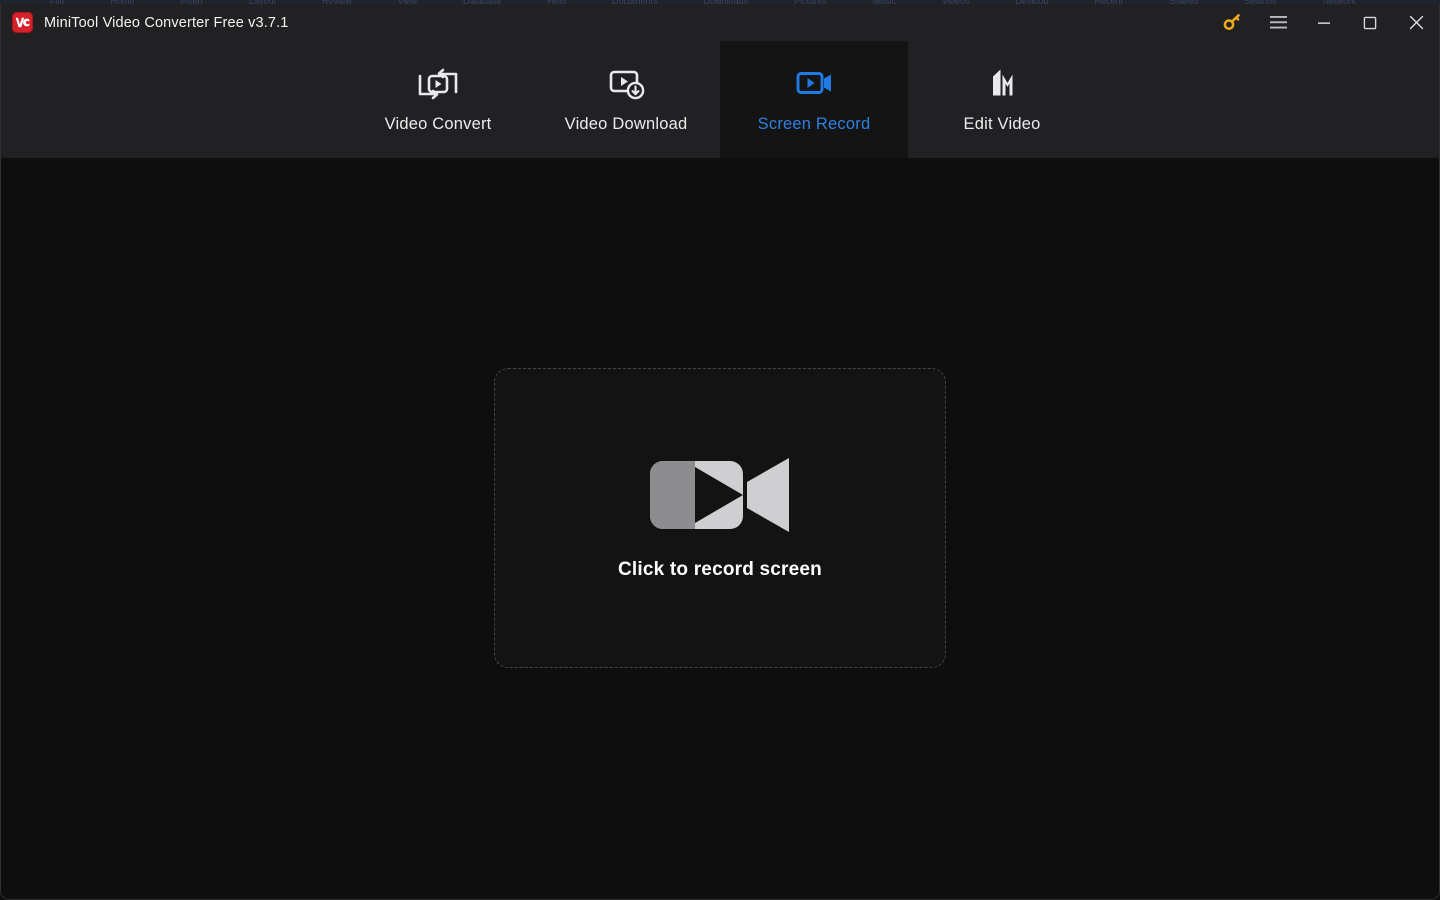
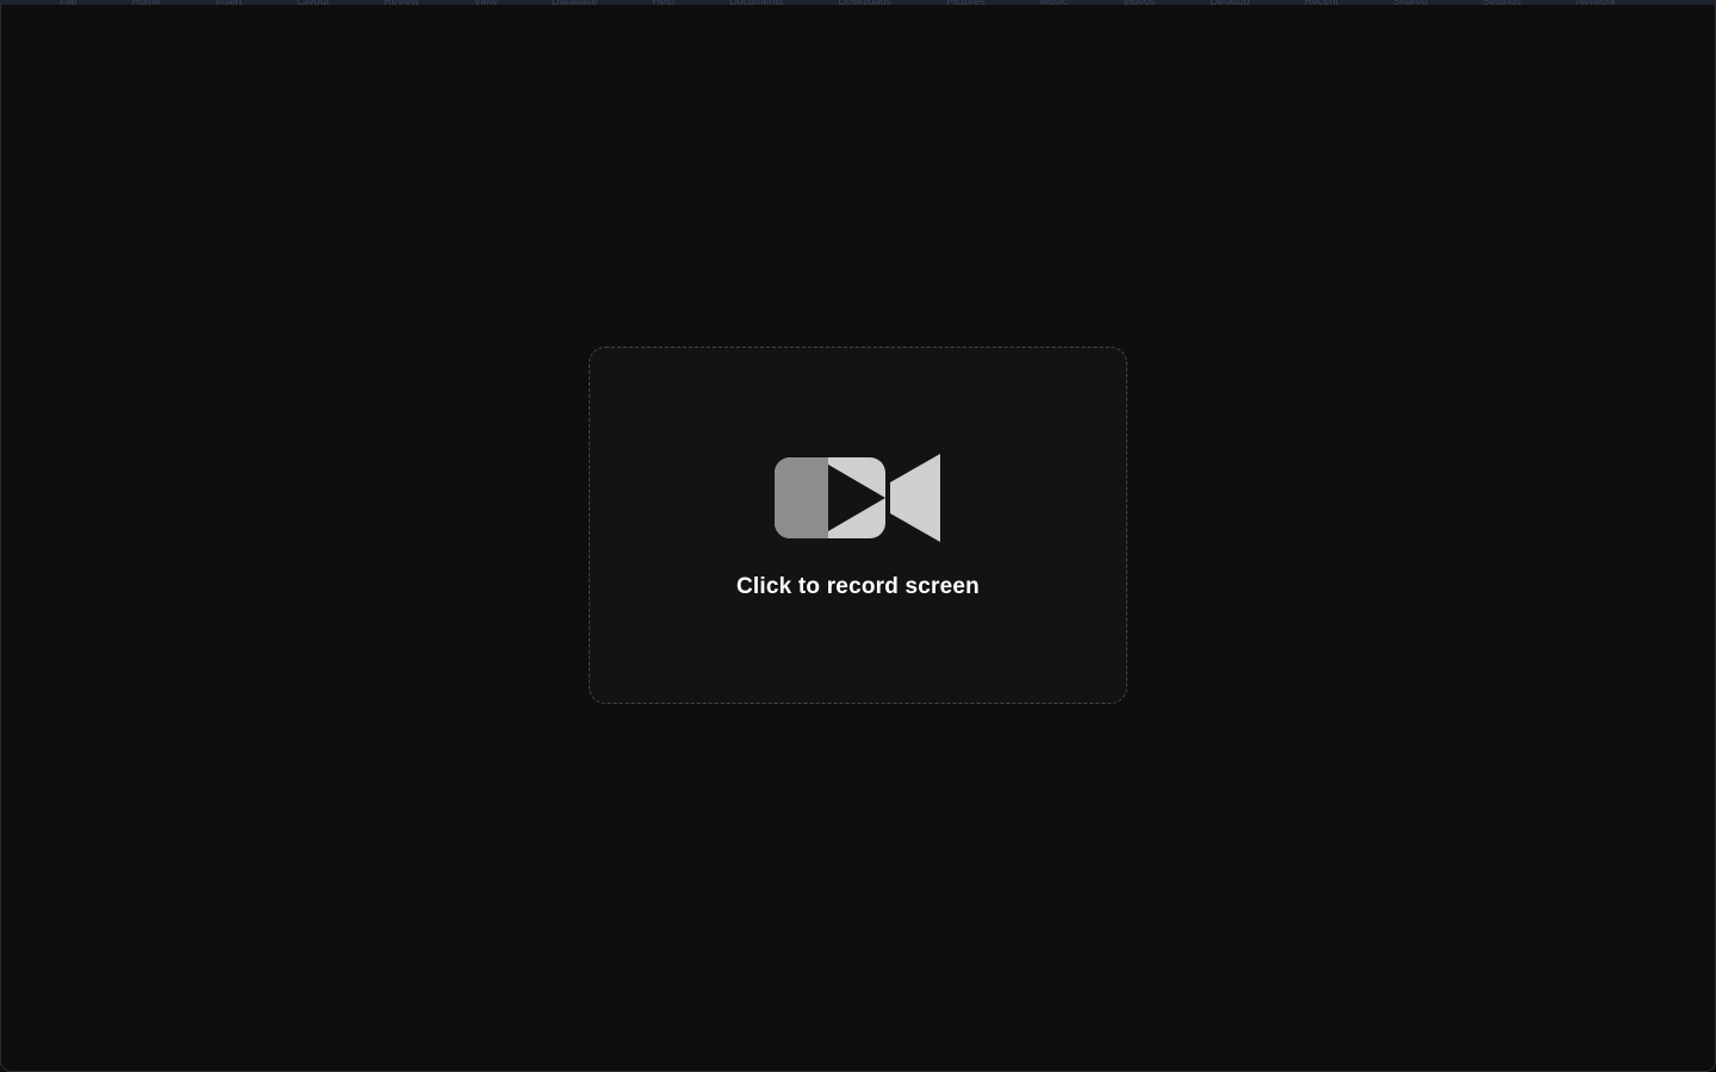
  File
  Home
  Insert
  Layout
  Review
  View
  Database
  Help
  Documents
  Downloads
  Pictures
  Music
  Videos
  Desktop
  Recent
  Shared
  Settings
  Network
- MiniTool Video Converter Free v3.7.1
- Video Convert
- Video Download
- Screen Record
- Edit Video
  Click to record screen
